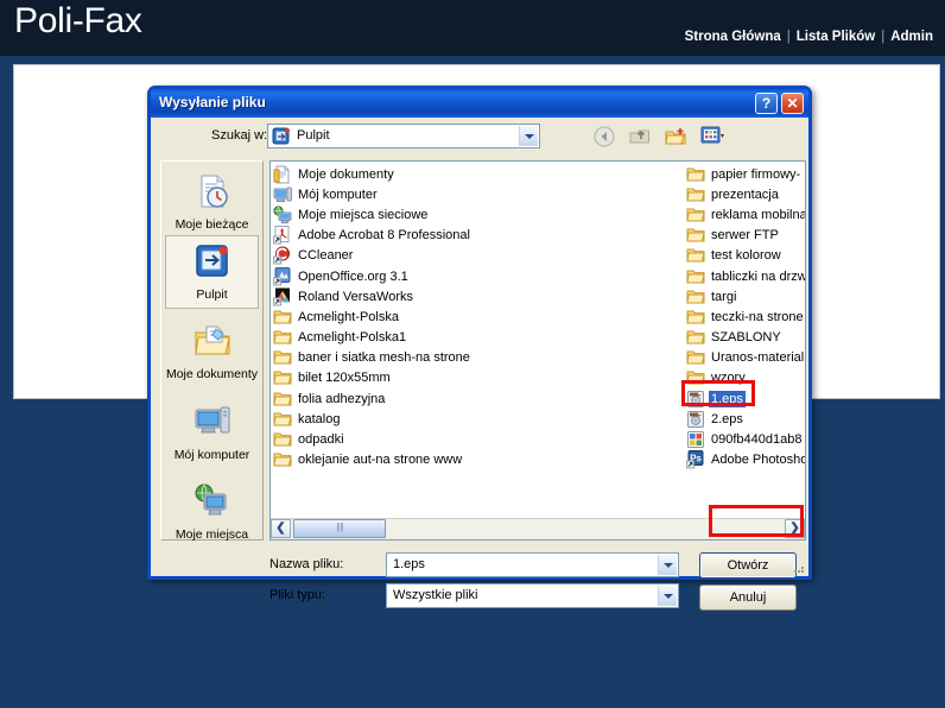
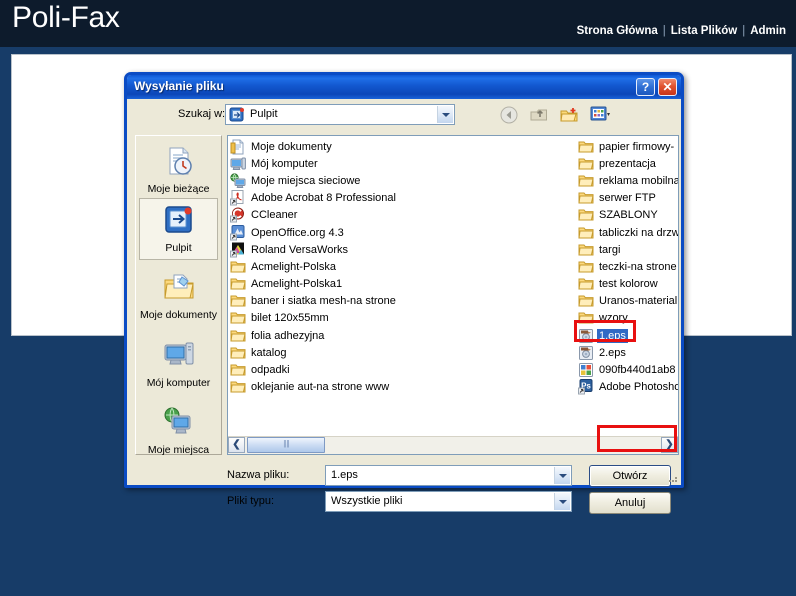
  Poli-Fax
  Strona Główna | Lista Plików | Admin
  Wysyłanie pliku
  ?
  ✕
  Szukaj w:
  Pulpit
  Pulpit
  Moje dokumenty
  Mój komputer
  Moje miejsca
  Moje dokumenty
  Mój komputer
  Moje miejsca sieciowe
  Adobe Acrobat 8 Professional
  CCleaner
- OpenOffice.org 3.1
+ OpenOffice.org 4.3
  Roland VersaWorks
  Acmelight-Polska
  Acmelight-Polska1
  baner i siatka mesh-na strone
  bilet 120x55mm
  folia adhezyjna
  katalog
  odpadki
  oklejanie aut-na strone www
  papier firmowy-
  prezentacja
  reklama mobilna
  serwer FTP
- test kolorow
+ SZABLONY
  tabliczki na drzw
  targi
  teczki-na strone
- SZABLONY
+ test kolorow
  Uranos-material
  wzory
  1.eps
  2.eps
  090fb440d1ab8
  Ps
  Adobe Photosho
  ❮
  ❯
  Nazwa pliku:
  1.eps
  Pliki typu:
  Wszystkie pliki
  Otwórz
  Anuluj
